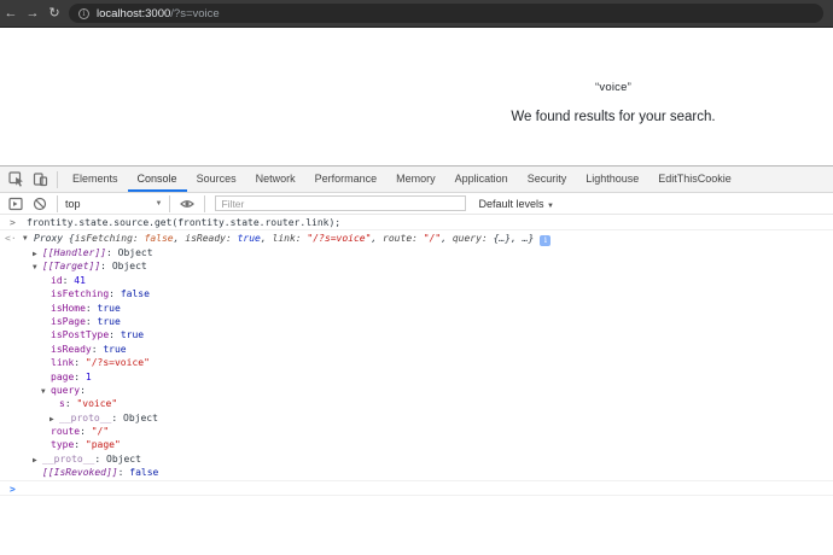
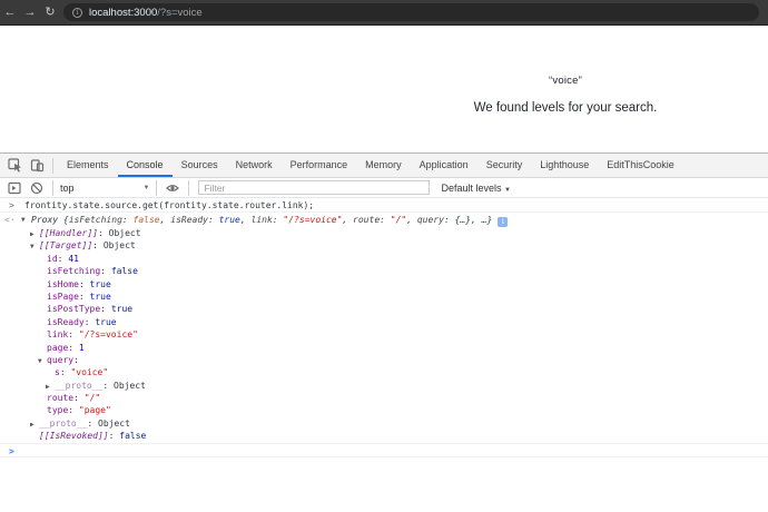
  ←
  →
  ↻
  i
  localhost:3000
  /?s=voice
  “voice”
- We found results for your search.
+ We found levels for your search.
  Elements
  Console
  Sources
  Network
  Performance
  Memory
  Application
  Security
  Lighthouse
  EditThisCookie
  top
  Filter
  Default levels
  >
  frontity.state.source.get(frontity.state.router.link);
  <·
  Proxy {isFetching: false, isReady: true, link: "/?s=voice", route: "/", query: {…}, …} i
  [[Handler]]: Object
  [[Target]]: Object
  id: 41
  isFetching: false
  isHome: true
  isPage: true
  isPostType: true
  isReady: true
  link: "/?s=voice"
  page: 1
  query:
  s: "voice"
  __proto__: Object
  route: "/"
  type: "page"
  __proto__: Object
  [[IsRevoked]]: false
  >
